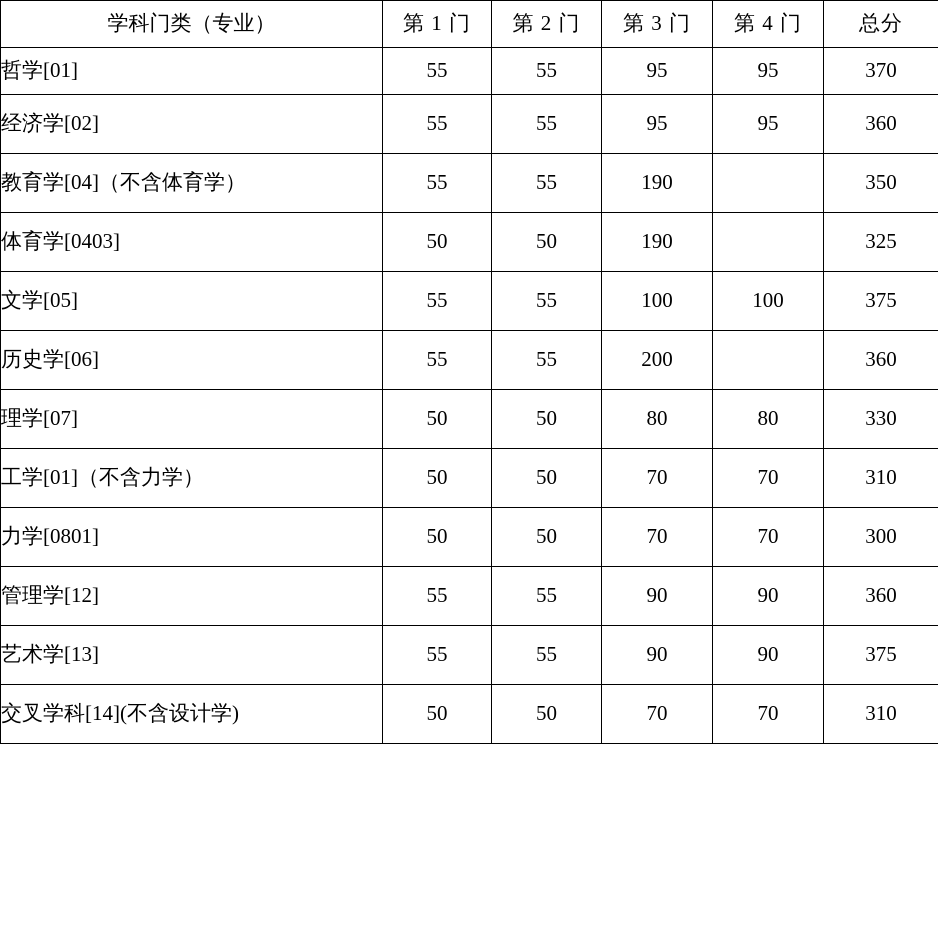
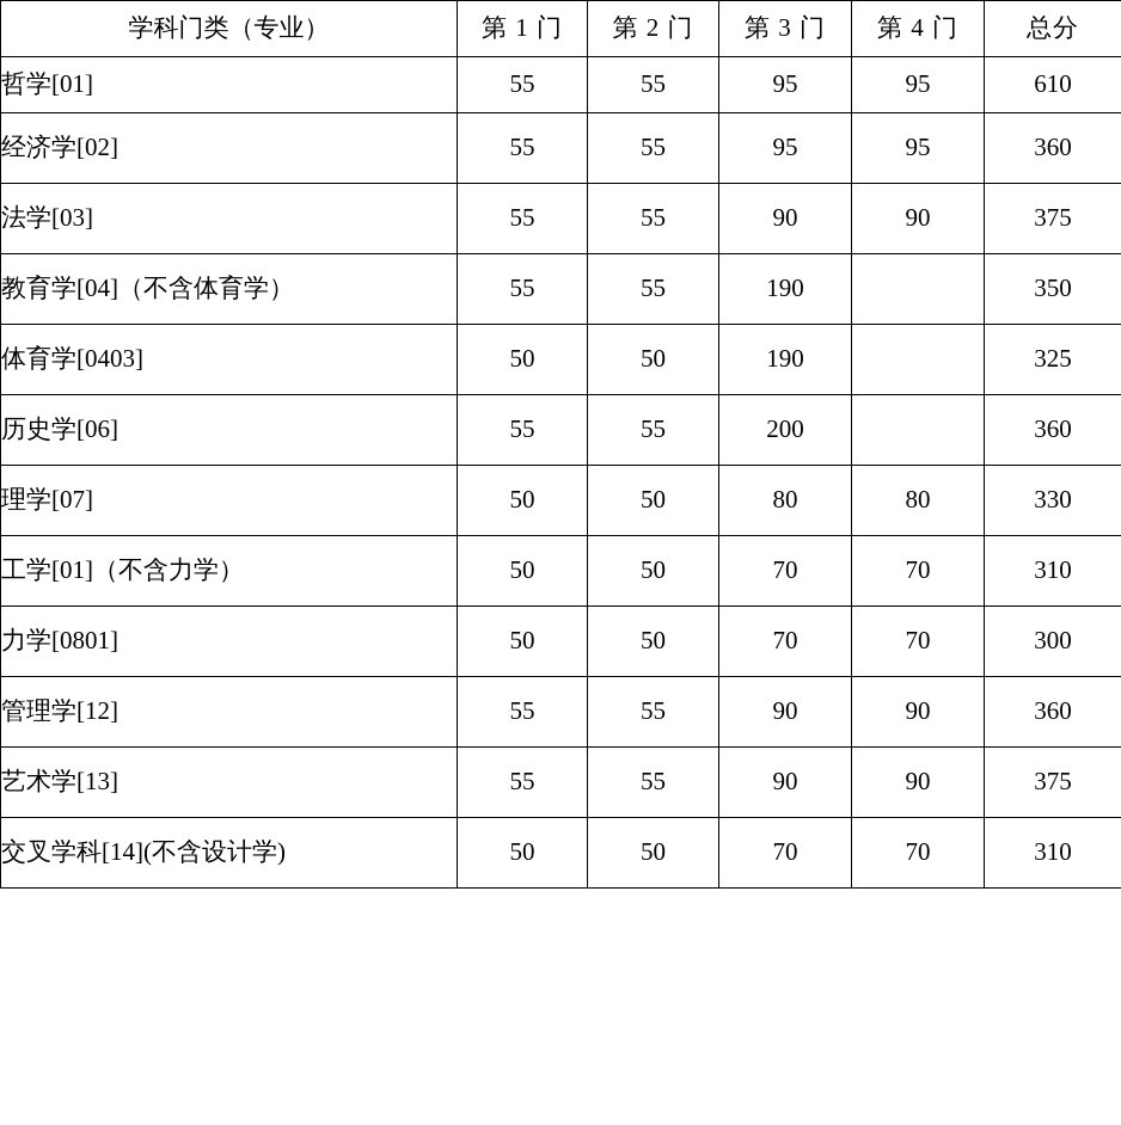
  学科门类（专业）	第 1 门	第 2 门	第 3 门	第 4 门	总分
- 哲学[01]	55	55	95	95	370
+ 哲学[01]	55	55	95	95	610
  经济学[02]	55	55	95	95	360
+ 法学[03]	55	55	90	90	375
  教育学[04]（不含体育学）	55	55	190		350
  体育学[0403]	50	50	190		325
- 文学[05]	55	55	100	100	375
  历史学[06]	55	55	200		360
  理学[07]	50	50	80	80	330
  工学[01]（不含力学）	50	50	70	70	310
  力学[0801]	50	50	70	70	300
  管理学[12]	55	55	90	90	360
  艺术学[13]	55	55	90	90	375
  交叉学科[14](不含设计学)	50	50	70	70	310
